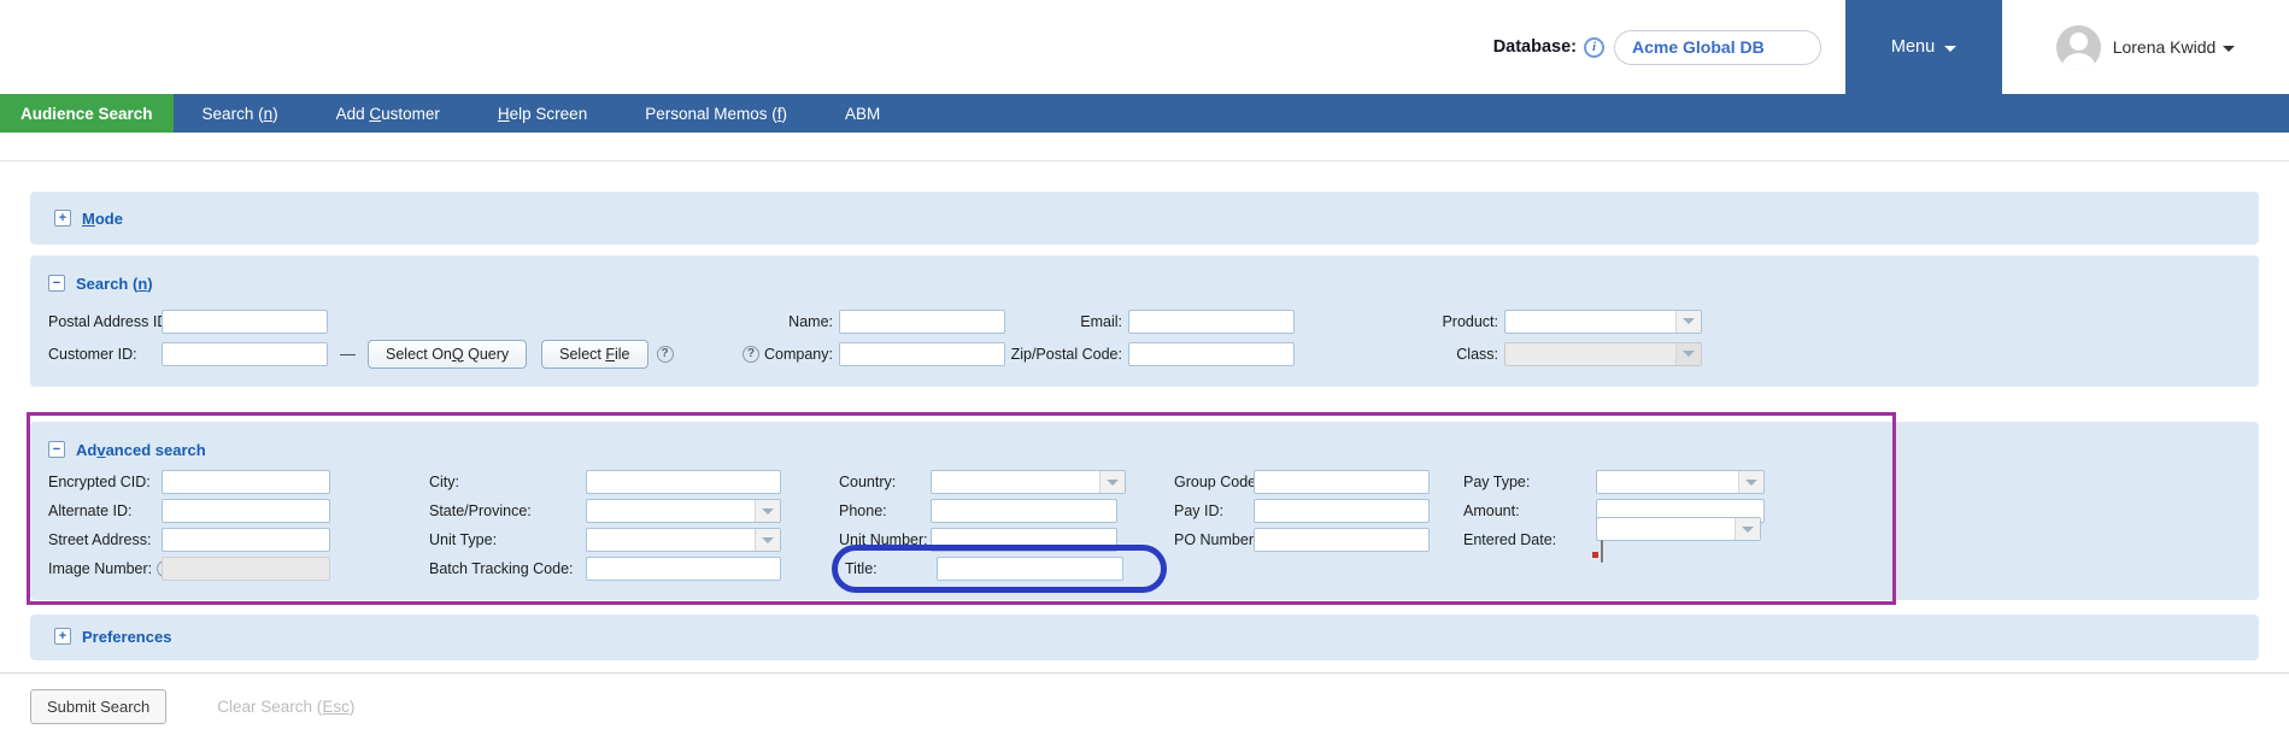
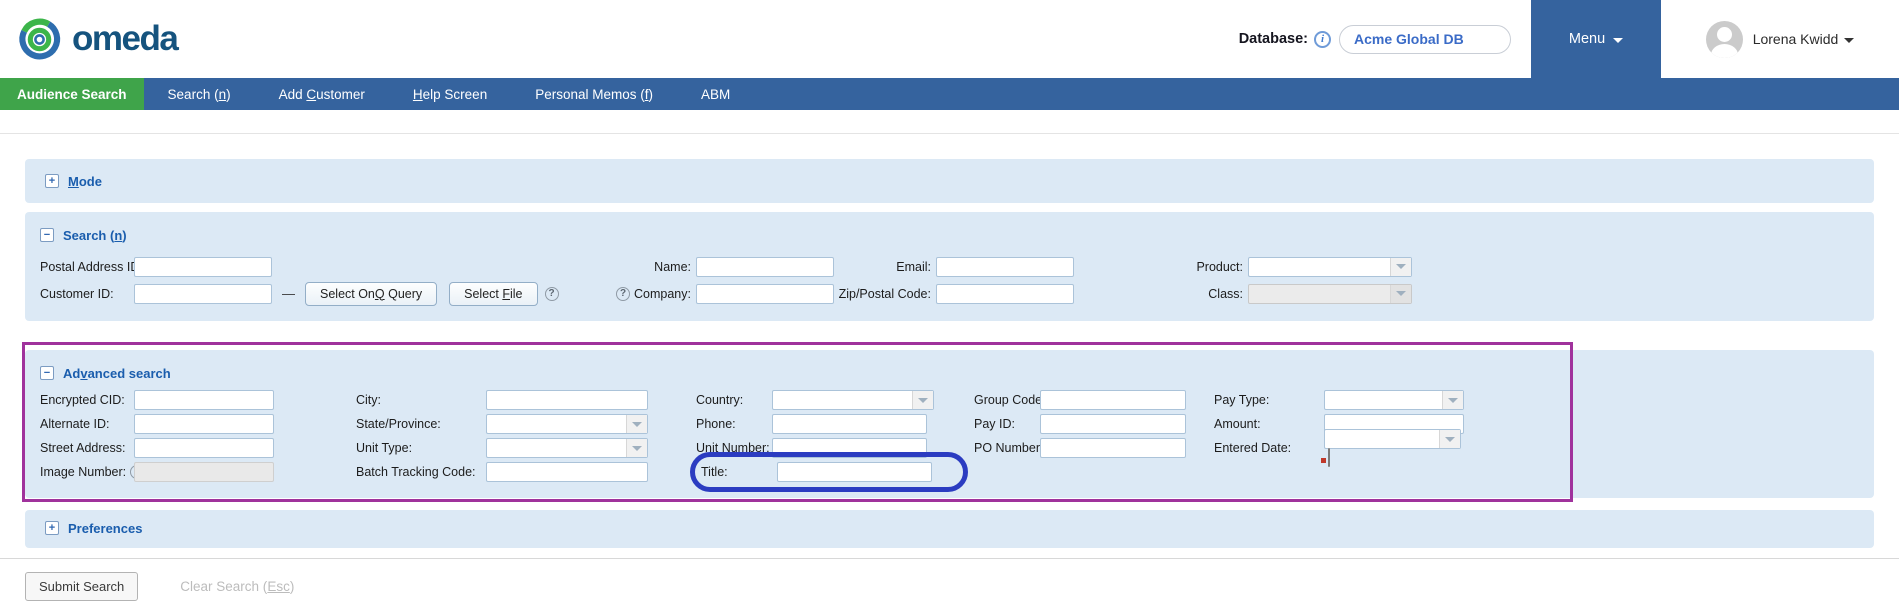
+ omeda
  Database:
  i
  Acme Global DB
  Menu
  Lorena Kwidd
  Audience Search
  Search (n)
  Add Customer
  Help Screen
  Personal Memos (f)
  ABM
  +
  Mode
  −
  Search (n)
  Postal Address I
  Name:
  Email:
  Product:
  Customer ID:
  —
  Select OnQ Query
  Select File
  ?
  ?
  Company:
  Zip/Postal Code:
  Class:
  −
  Advanced search
  Encrypted CID:
  City:
  Country:
  Group Code
  Pay Type:
  Alternate ID:
  State/Province:
  Phone:
  Pay ID:
  Amount:
  Street Address:
  Unit Type:
  Unit Number:
  PO Number
  Entered Date:
  Image Number:
  Batch Tracking Code:
  Title:
  +
  Preferences
  Submit Search
  Clear Search (Esc)
